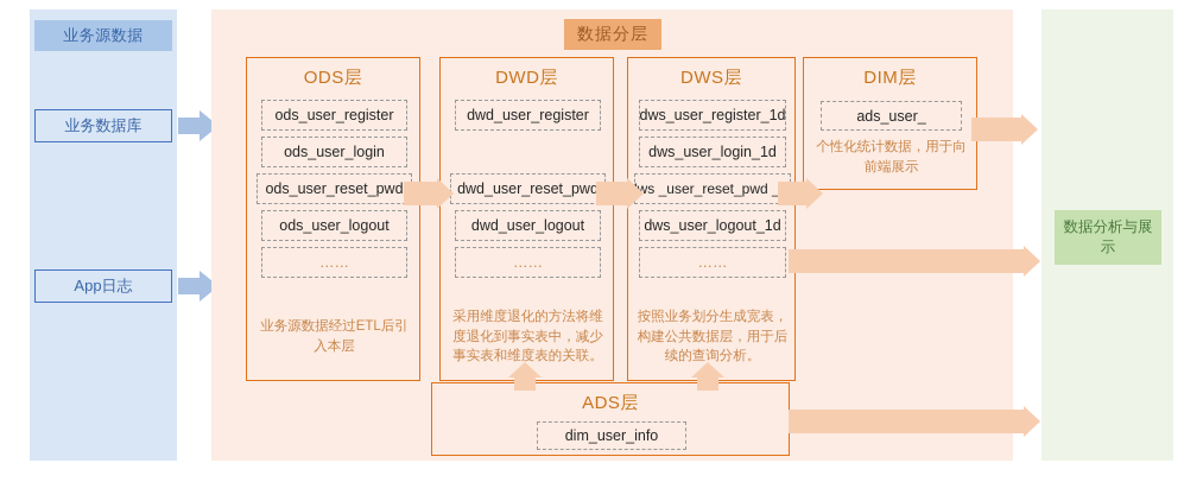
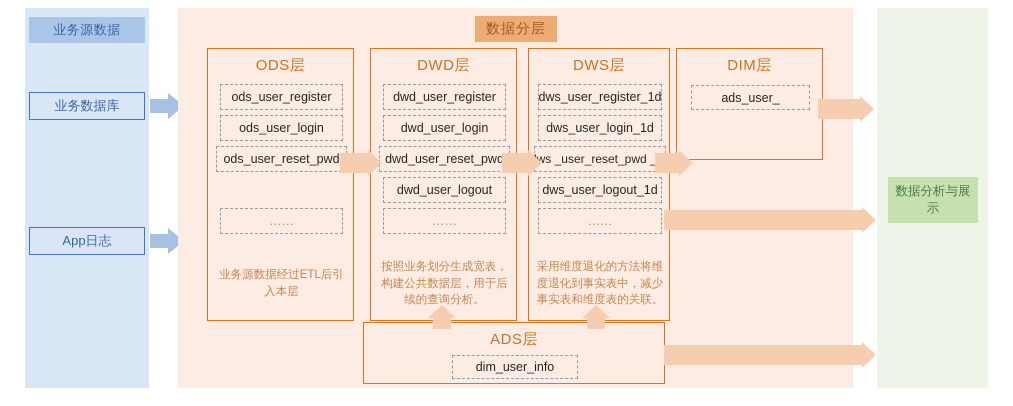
  业务源数据
  业务数据库
  App日志
  数据分层
  ODS层
  ods_user_register
  ods_user_login
  ods_user_reset_pwd
- ods_user_logout
  ……
  业务源数据经过ETL后引入本层
  DWD层
  dwd_user_register
+ dwd_user_login
  dwd_user_reset_pwd
  dwd_user_logout
  ……
- 采用维度退化的方法将维度退化到事实表中，减少事实表和维度表的关联。
+ 按照业务划分生成宽表，构建公共数据层，用于后续的查询分析。
  DWS层
  dws_user_register_1d
  dws_user_login_1d
  dws _user_reset_pwd _
  dws_user_logout_1d
  ……
- 按照业务划分生成宽表，构建公共数据层，用于后续的查询分析。
+ 采用维度退化的方法将维度退化到事实表中，减少事实表和维度表的关联。
  DIM层
  ads_user_
- 个性化统计数据，用于向前端展示
  ADS层
  dim_user_info
  数据分析与展示
